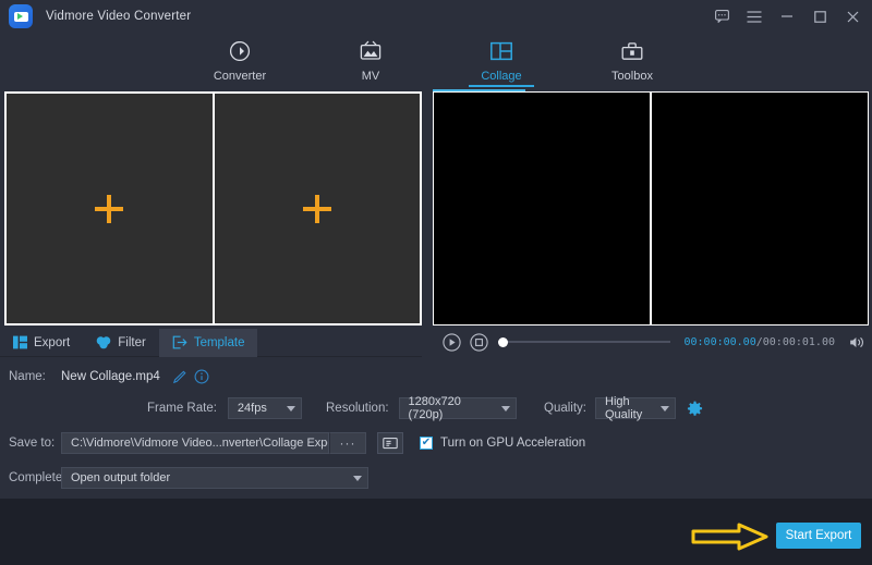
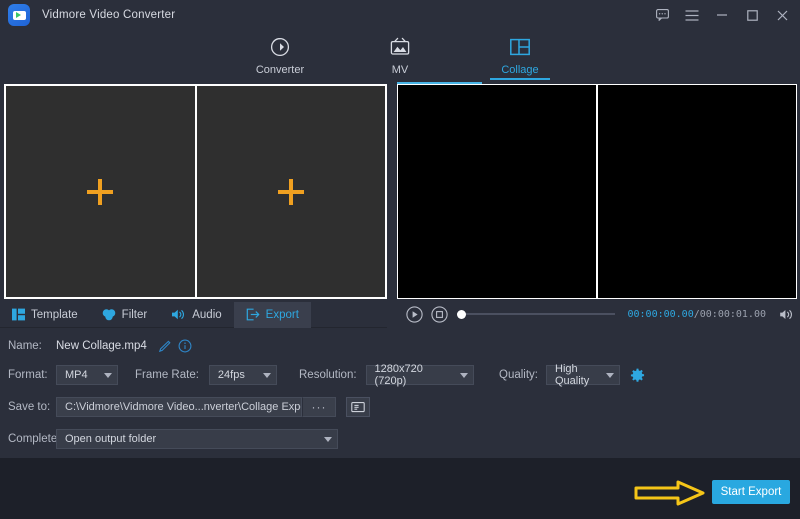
  Vidmore Video Converter
  Converter
  MV
  Collage
- Toolbox
- Export
+ Template
  Filter
+ Audio
- Template
+ Export
  00:00:00.00/00:00:01.00
  Name:
  New Collage.mp4
+ Format:
+ MP4
  Frame Rate:
  24fps
  Resolution:
  1280x720 (720p)
  Quality:
  High Quality
  Save to:
  C:\Vidmore\Vidmore Video...nverter\Collage Exp
  ···
- ✔
- Turn on GPU Acceleration
  Complete
  Open output folder
  Start Export
